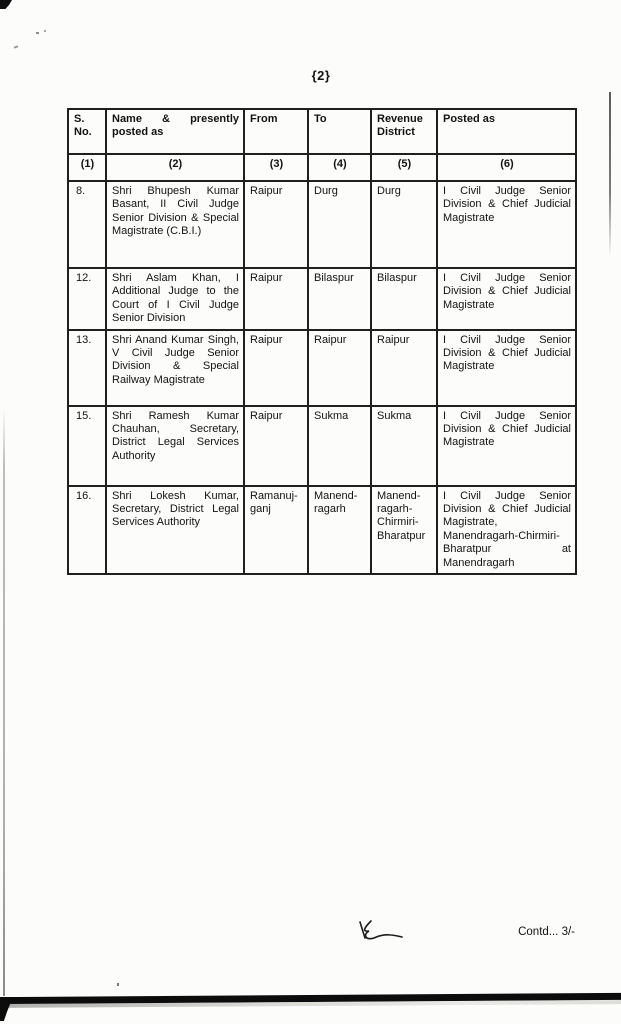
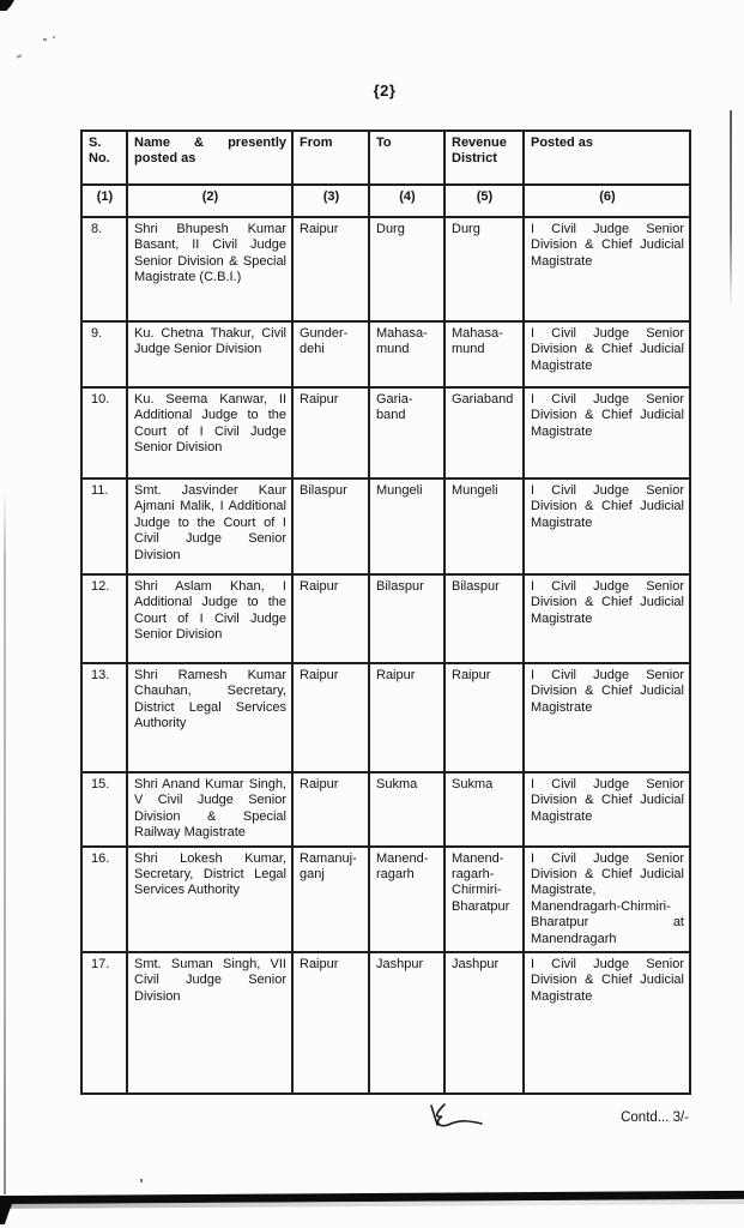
  {2}
  S. No.	Name & presently posted as	From	To	Revenue District	Posted as
  (1)	(2)	(3)	(4)	(5)	(6)
  8.	Shri Bhupesh Kumar Basant, II Civil Judge Senior Division & Special Magistrate (C.B.I.)	Raipur	Durg	Durg	I Civil Judge Senior Division & Chief Judicial Magistrate
+ 9.	Ku. Chetna Thakur, Civil Judge Senior Division	Gunder- dehi	Mahasa- mund	Mahasa- mund	I Civil Judge Senior Division & Chief Judicial Magistrate
+ 10.	Ku. Seema Kanwar, II Additional Judge to the Court of I Civil Judge Senior Division	Raipur	Garia- band	Gariaband	I Civil Judge Senior Division & Chief Judicial Magistrate
+ 11.	Smt. Jasvinder Kaur Ajmani Malik, I Additional Judge to the Court of I Civil Judge Senior Division	Bilaspur	Mungeli	Mungeli	I Civil Judge Senior Division & Chief Judicial Magistrate
  12.	Shri Aslam Khan, I Additional Judge to the Court of I Civil Judge Senior Division	Raipur	Bilaspur	Bilaspur	I Civil Judge Senior Division & Chief Judicial Magistrate
- 13.	Shri Anand Kumar Singh, V Civil Judge Senior Division & Special Railway Magistrate	Raipur	Raipur	Raipur	I Civil Judge Senior Division & Chief Judicial Magistrate
+ 13.	Shri Ramesh Kumar Chauhan, Secretary, District Legal Services Authority	Raipur	Raipur	Raipur	I Civil Judge Senior Division & Chief Judicial Magistrate
- 15.	Shri Ramesh Kumar Chauhan, Secretary, District Legal Services Authority	Raipur	Sukma	Sukma	I Civil Judge Senior Division & Chief Judicial Magistrate
+ 15.	Shri Anand Kumar Singh, V Civil Judge Senior Division & Special Railway Magistrate	Raipur	Sukma	Sukma	I Civil Judge Senior Division & Chief Judicial Magistrate
  16.	Shri Lokesh Kumar, Secretary, District Legal Services Authority	Ramanuj- ganj	Manend- ragarh	Manend- ragarh- Chirmiri- Bharatpur	I Civil Judge Senior Division & Chief Judicial Magistrate, Manendragarh-Chirmiri-Bharatpur at Manendragarh
+ 17.	Smt. Suman Singh, VII Civil Judge Senior Division	Raipur	Jashpur	Jashpur	I Civil Judge Senior Division & Chief Judicial Magistrate
  Contd... 3/-
